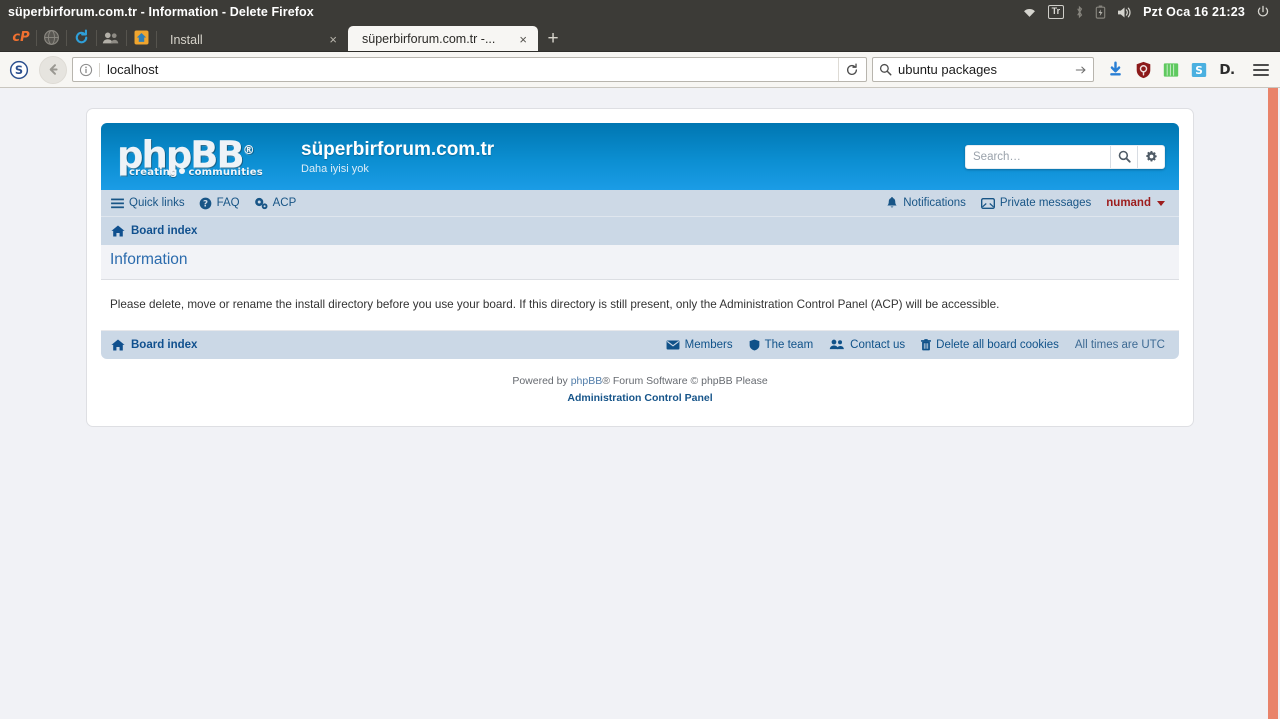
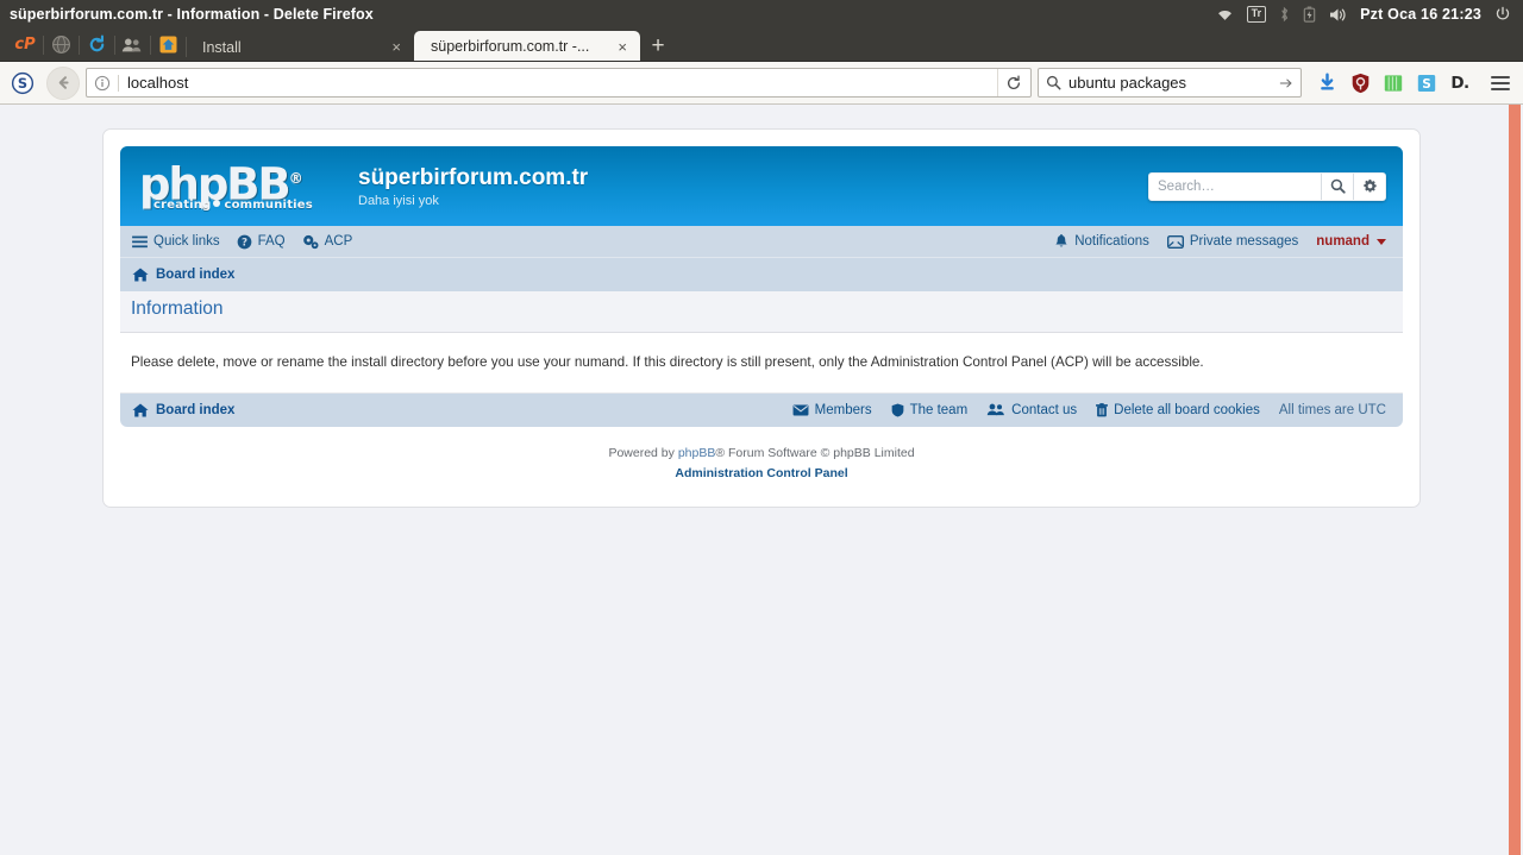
  süperbirforum.com.tr - Information - Delete Firefox
  Tr
  Pzt Oca 16 21:23
  cP
  Install
  ×
  süperbirforum.com.tr -...
  ×
  +
  S
  localhost
  ubuntu packages
  S
  D.
  phpBB®
  creating communities
  süperbirforum.com.tr
  Daha iyisi yok
  Search…
  Quick links
  ?
  FAQ
  ACP
  Notifications
  Private messages
  numand
  Board index
  Information
- Please delete, move or rename the install directory before you use your board. If this directory is still present, only the Administration Control Panel (ACP) will be accessible.
+ Please delete, move or rename the install directory before you use your numand. If this directory is still present, only the Administration Control Panel (ACP) will be accessible.
  Board index
  Members
  The team
  Contact us
  Delete all board cookies
  All times are UTC
- Powered by phpBB® Forum Software © phpBB Please
+ Powered by phpBB® Forum Software © phpBB Limited
  Administration Control Panel
